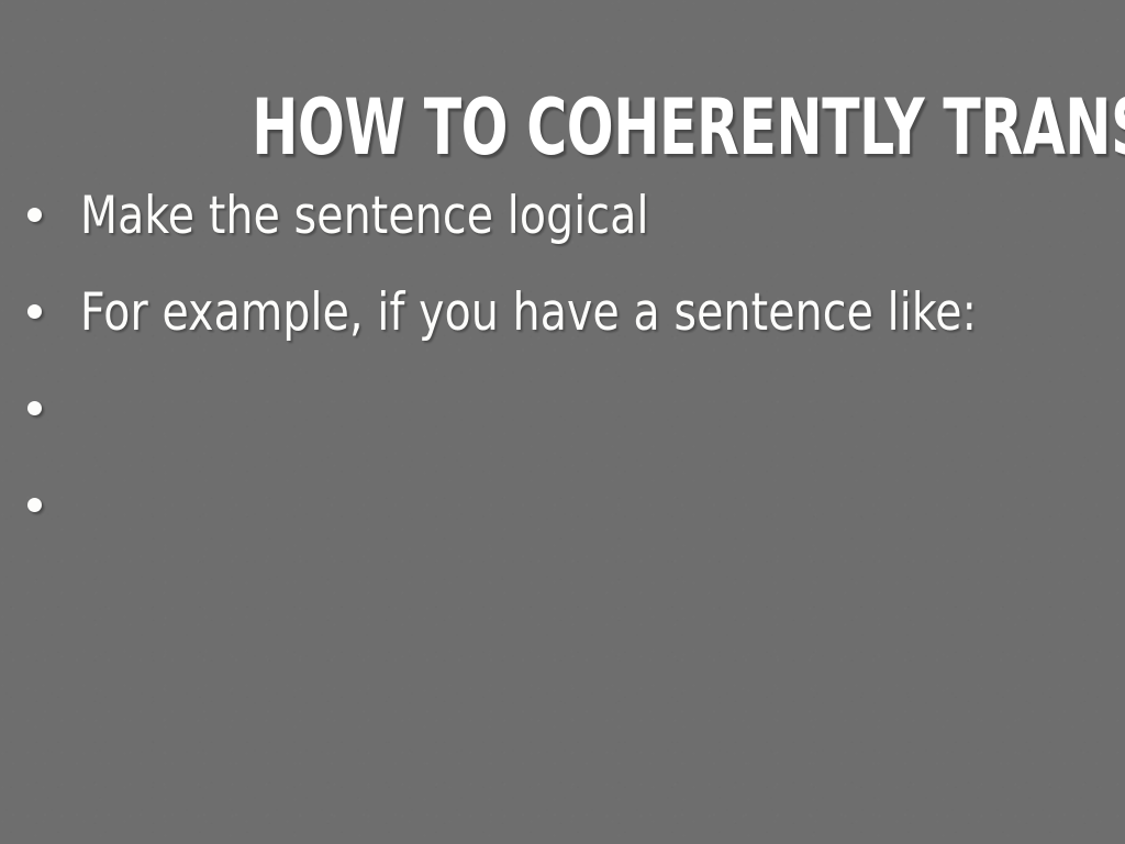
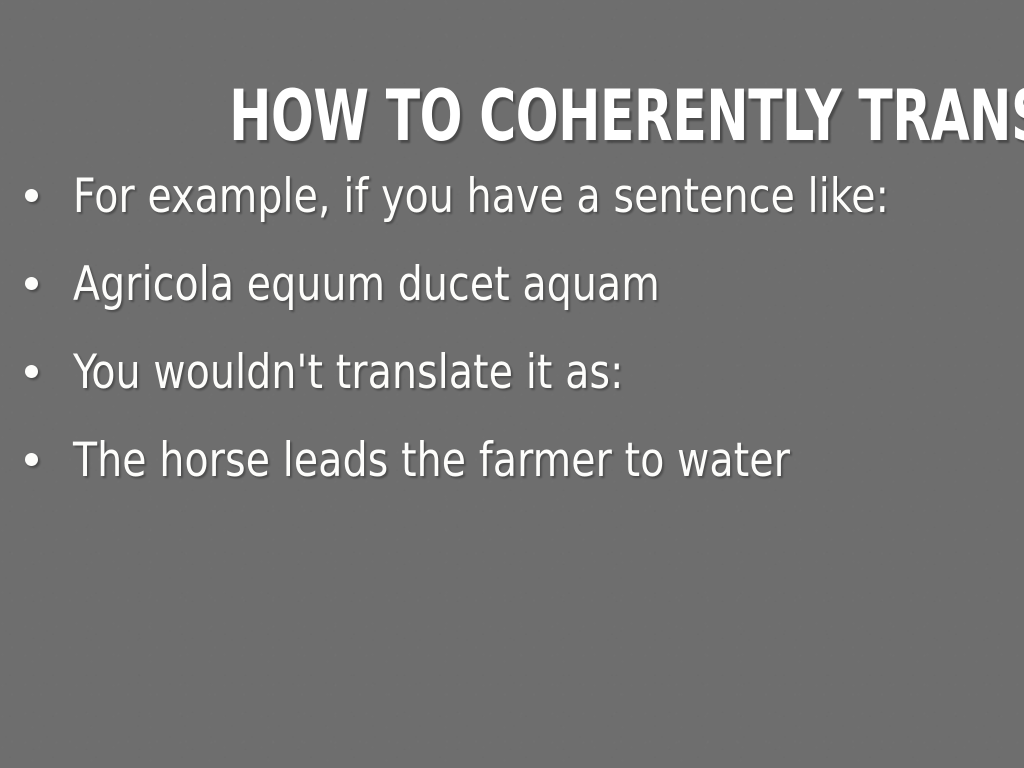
  HOW TO COHERENTLY TRAN
- Make the sentence logical
  For example, if you have a sentence like:
+ Agricola equum ducet aquam
+ You wouldn't translate it as:
+ The horse leads the farmer to water
